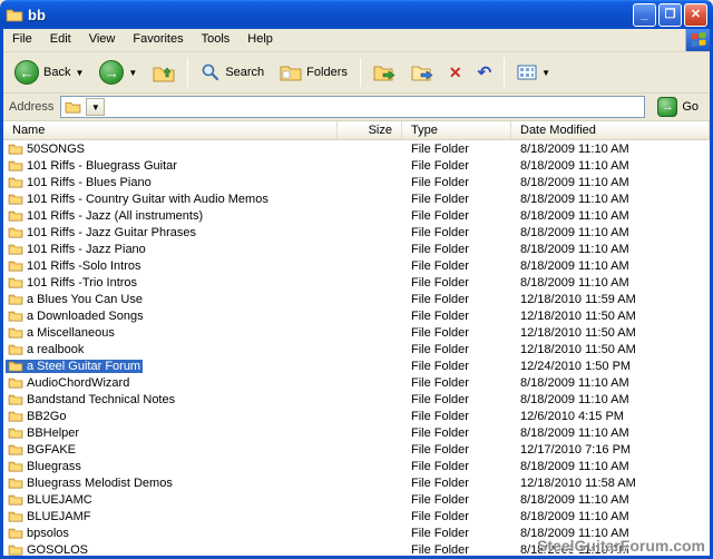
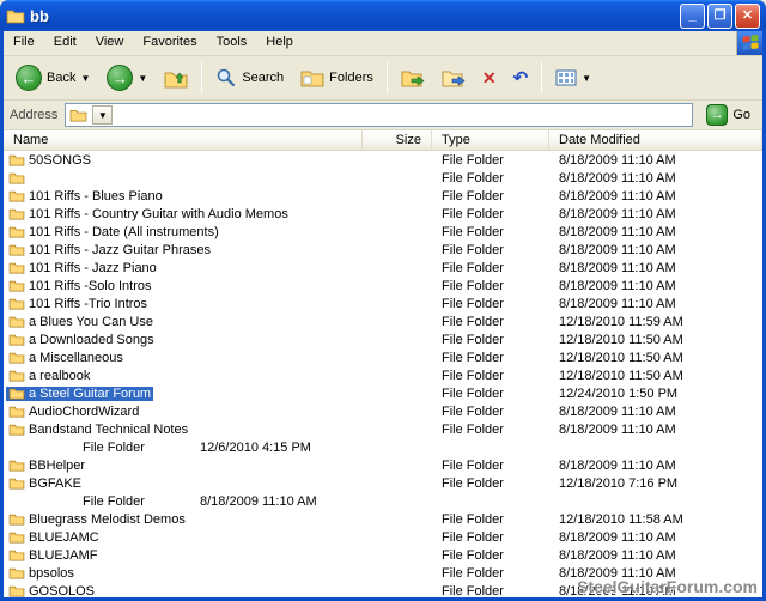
  bb
  _
  ❐
  ✕
  File
  Edit
  View
  Favorites
  Tools
  Help
  ←
  Back
  ▼
  →
  ▼
  Search
  Folders
  ✕
  ↶
  ▼
  Address
  ▼
  →
  Go
  Name
  Size
  Type
  Date Modified
  50SONGS
  File Folder
  8/18/2009 11:10 AM
- 101 Riffs - Bluegrass Guitar
  File Folder
  8/18/2009 11:10 AM
  101 Riffs - Blues Piano
  File Folder
  8/18/2009 11:10 AM
  101 Riffs - Country Guitar with Audio Memos
  File Folder
  8/18/2009 11:10 AM
- 101 Riffs - Jazz (All instruments)
+ 101 Riffs - Date (All instruments)
  File Folder
  8/18/2009 11:10 AM
  101 Riffs - Jazz Guitar Phrases
  File Folder
  8/18/2009 11:10 AM
  101 Riffs - Jazz Piano
  File Folder
  8/18/2009 11:10 AM
  101 Riffs -Solo Intros
  File Folder
  8/18/2009 11:10 AM
  101 Riffs -Trio Intros
  File Folder
  8/18/2009 11:10 AM
  a Blues You Can Use
  File Folder
  12/18/2010 11:59 AM
  a Downloaded Songs
  File Folder
  12/18/2010 11:50 AM
  a Miscellaneous
  File Folder
  12/18/2010 11:50 AM
  a realbook
  File Folder
  12/18/2010 11:50 AM
  a Steel Guitar Forum
  File Folder
  12/24/2010 1:50 PM
  AudioChordWizard
  File Folder
  8/18/2009 11:10 AM
  Bandstand Technical Notes
  File Folder
  8/18/2009 11:10 AM
- BB2Go
  File Folder
  12/6/2010 4:15 PM
  BBHelper
  File Folder
  8/18/2009 11:10 AM
  BGFAKE
  File Folder
- 12/17/2010 7:16 PM
+ 12/18/2010 7:16 PM
- Bluegrass
  File Folder
  8/18/2009 11:10 AM
  Bluegrass Melodist Demos
  File Folder
  12/18/2010 11:58 AM
  BLUEJAMC
  File Folder
  8/18/2009 11:10 AM
  BLUEJAMF
  File Folder
  8/18/2009 11:10 AM
  bpsolos
  File Folder
  8/18/2009 11:10 AM
  GOSOLOS
  File Folder
  8/18/2009 11:10 AM
  SteelGuitarForum.com
